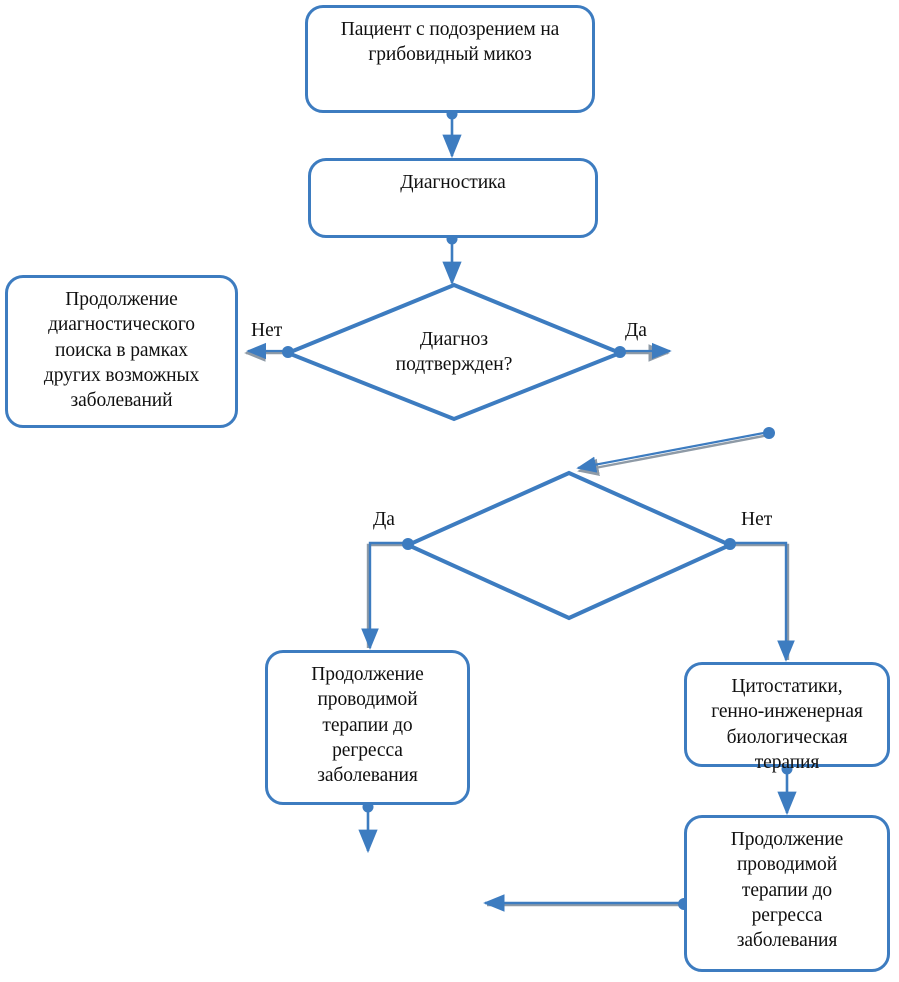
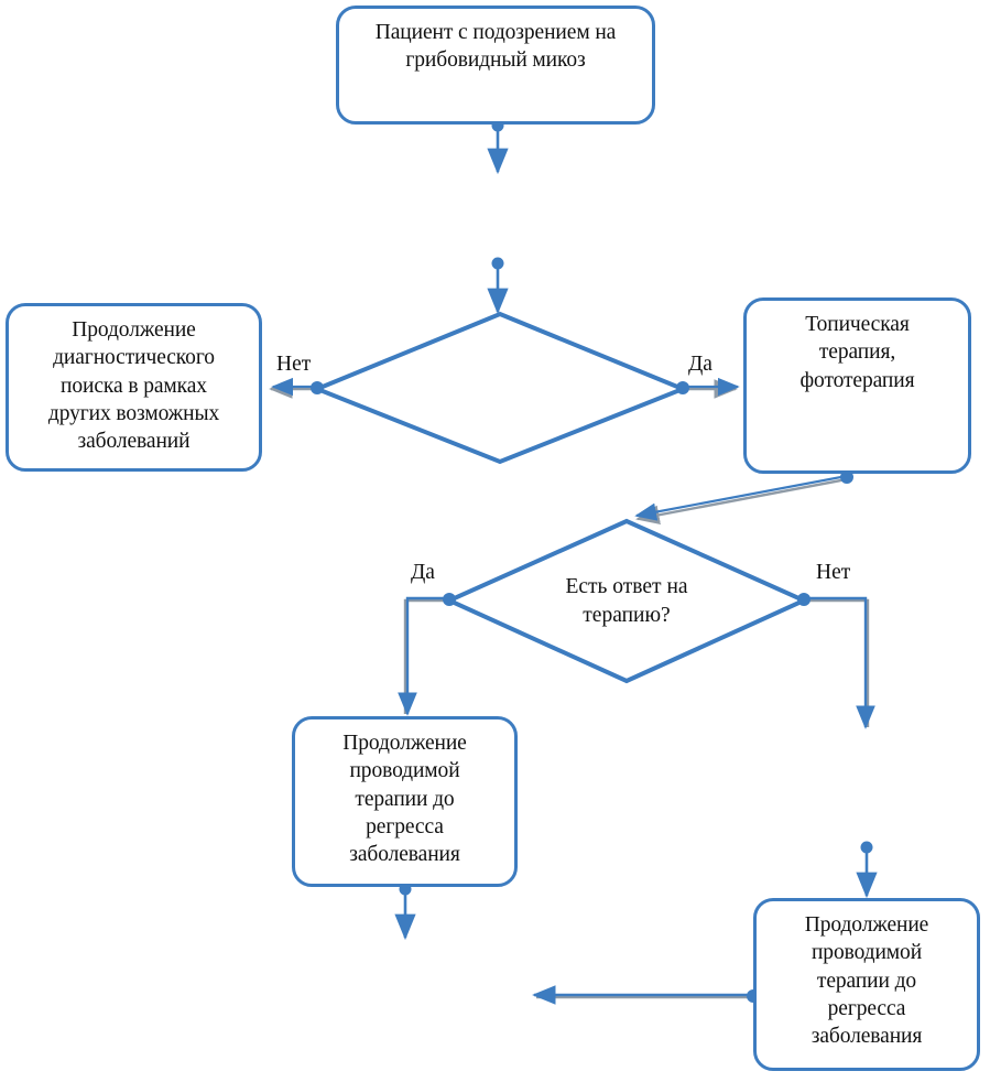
  Пациент с подозрением на
  грибовидный микоз
- Диагностика
- Диагноз
- подтвержден?
  Продолжение
  диагностического
  поиска в рамках
  других возможных
  заболеваний
+ Топическая
+ терапия,
+ фототерапия
+ Есть ответ на
+ терапию?
  Продолжение
  проводимой
  терапии до
  регресса
  заболевания
- Цитостатики,
- генно-инженерная
- биологическая
- терапия
  Продолжение
  проводимой
  терапии до
  регресса
  заболевания
  Нет
  Да
  Да
  Нет
